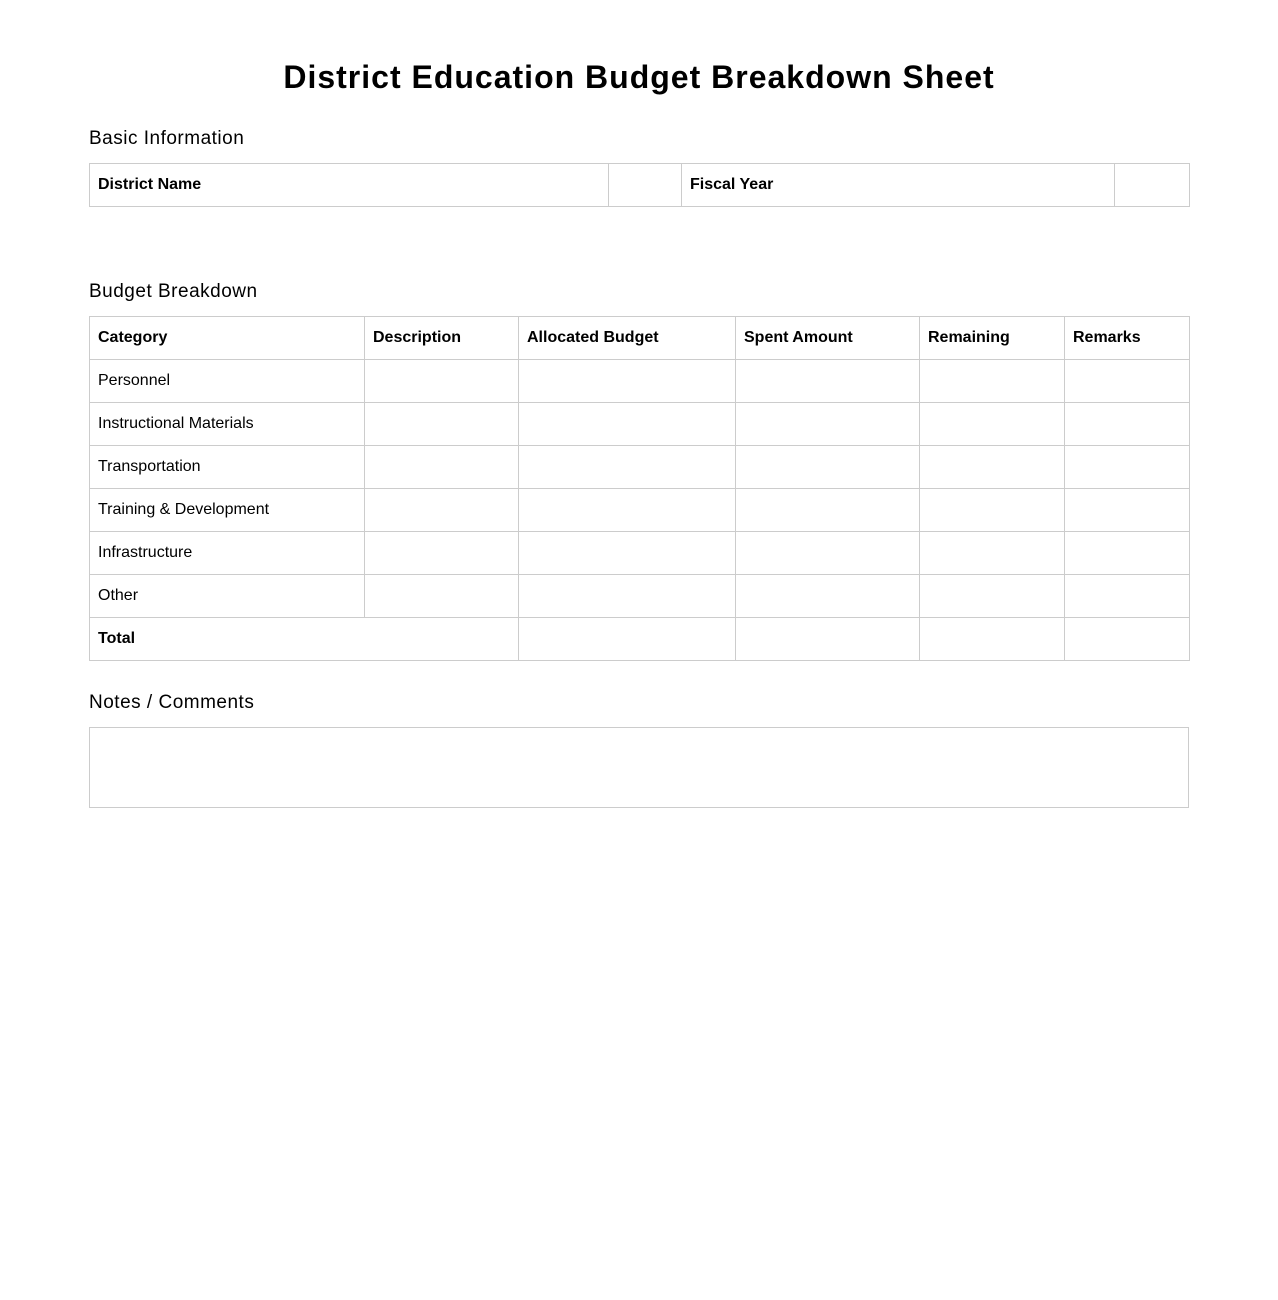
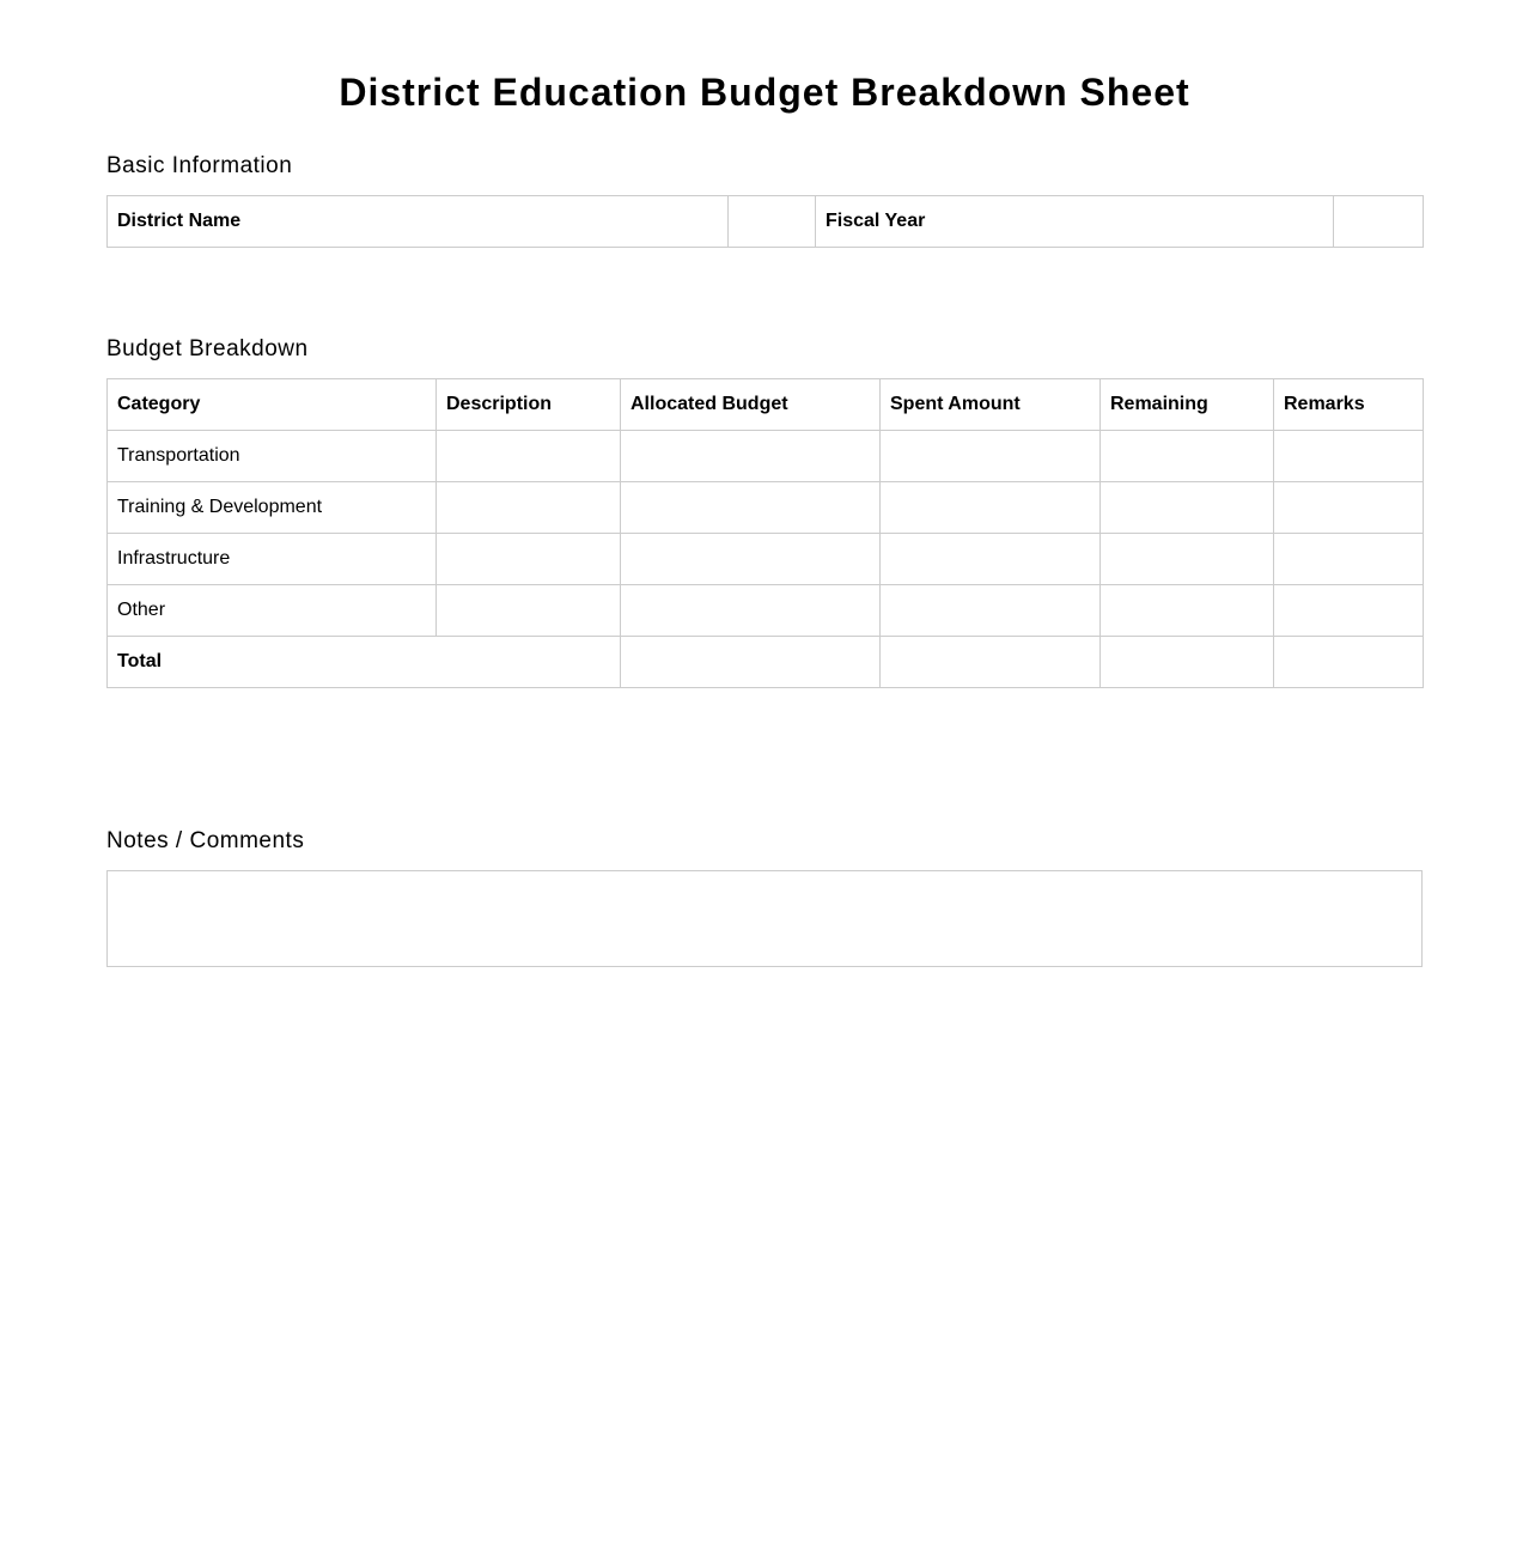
  District Education Budget Breakdown Sheet
  Basic Information
  District Name		Fiscal Year
  Budget Breakdown
  Category	Description	Allocated Budget	Spent Amount	Remaining	Remarks
- Personnel
- Instructional Materials
  Transportation
  Training & Development
  Infrastructure
  Other
  Total
  Notes / Comments
